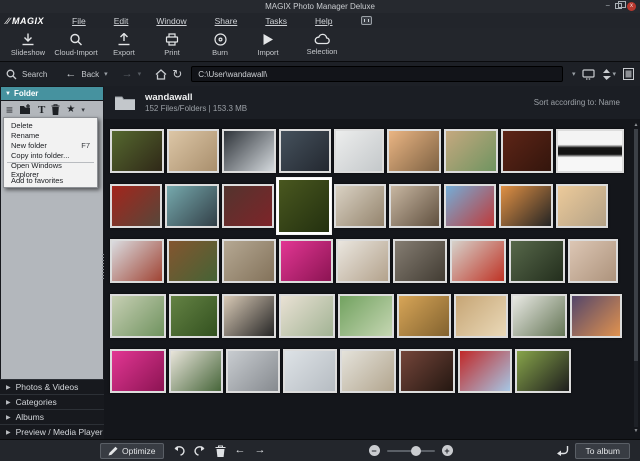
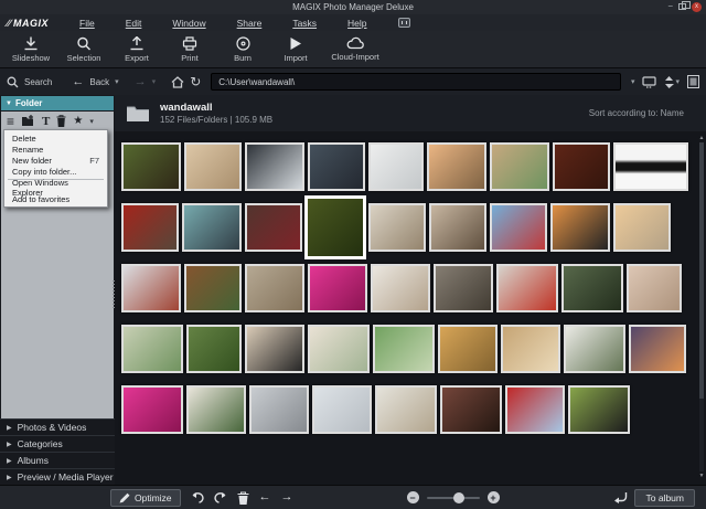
  MAGIX Photo Manager Deluxe
  −
  ∕∕ MAGIX
  File
  Edit
  Window
  Share
  Tasks
  Help
  Slideshow
- Cloud-Import
+ Selection
  Export
  Print
  Burn
  Import
- Selection
+ Cloud-Import
  Search
  ←
  Back
  →
  ↻
  C:\User\wandawall\
  Folder
  ≡
  T
  ★
  Photos & Videos
  Categories
  Albums
  Preview / Media Player
  Delete
  Rename
  New folder
  F7
  Copy into folder...
  Open Windows Explorer
  Add to favorites
  wandawall
- 152 Files/Folders | 153.3 MB
+ 152 Files/Folders | 105.9 MB
  Sort according to: Name
  Optimize
  ←
  →
  −
  +
  To album
